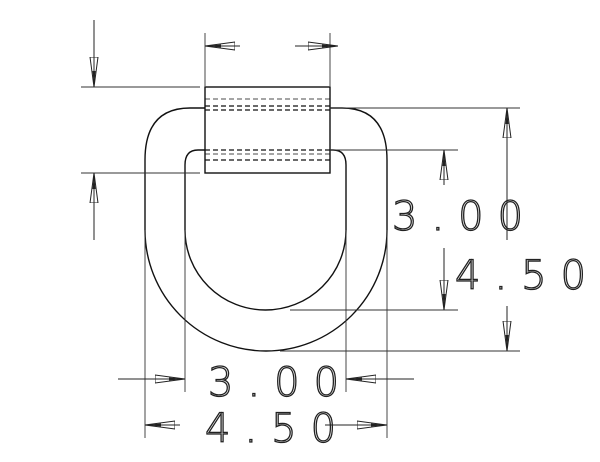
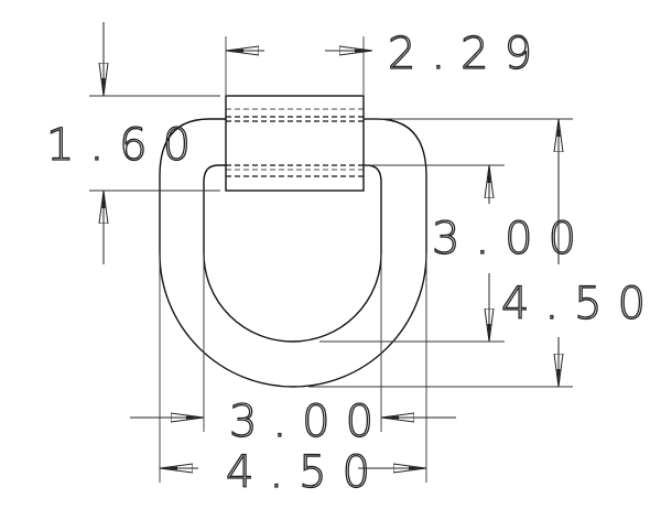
+ 2.29
+ 1.60
  3.00
  4.50
  3.00
  4.50
